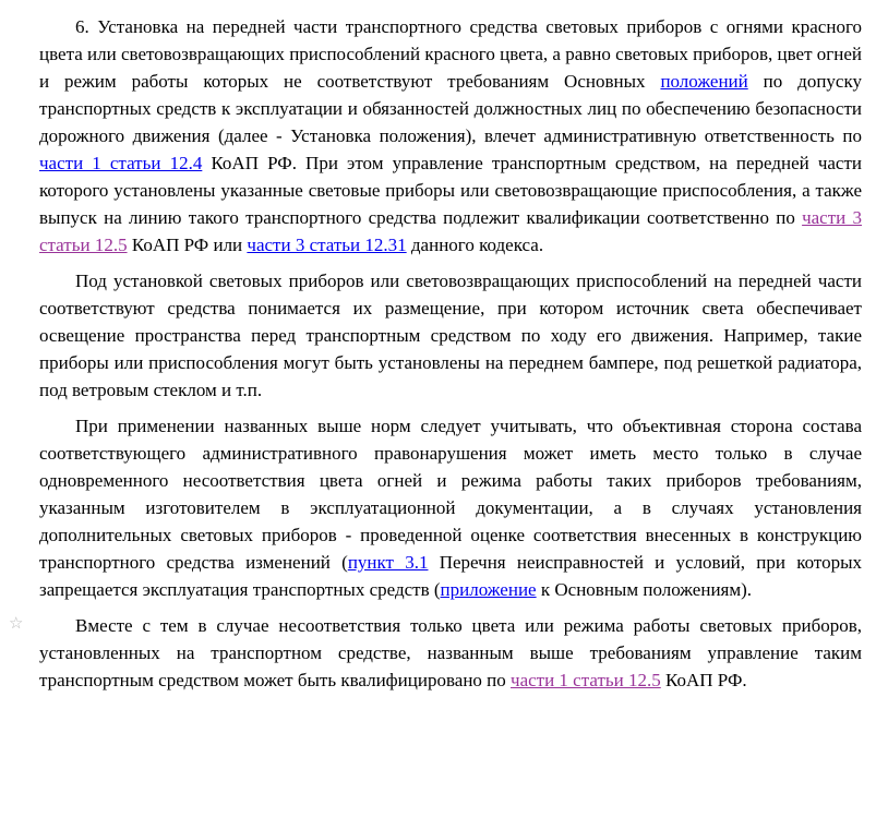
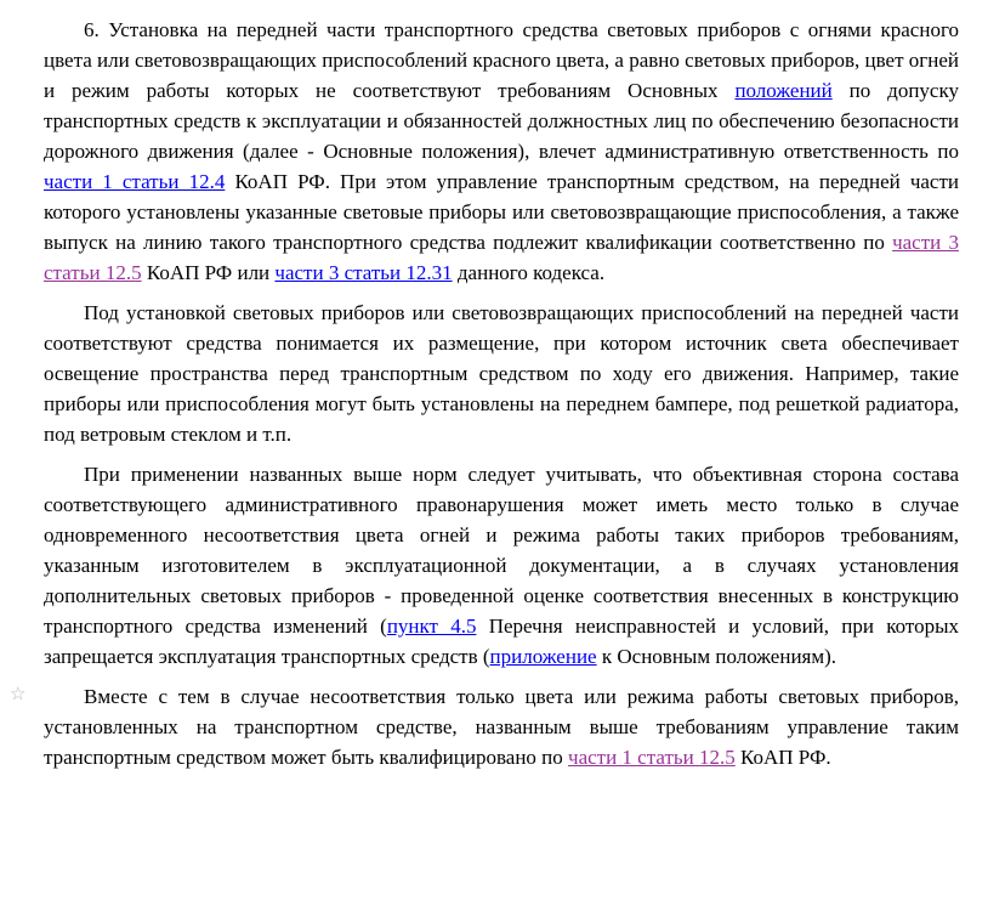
- 6. Установка на передней части транспортного средства световых приборов с огнями красного цвета или световозвращающих приспособлений красного цвета, а равно световых приборов, цвет огней и режим работы которых не соответствуют требованиям Основных положений по допуску транспортных средств к эксплуатации и обязанностей должностных лиц по обеспечению безопасности дорожного движения (далее - Установка положения), влечет административную ответственность по части 1 статьи 12.4 КоАП РФ. При этом управление транспортным средством, на передней части которого установлены указанные световые приборы или световозвращающие приспособления, а также выпуск на линию такого транспортного средства подлежит квалификации соответственно по части 3 статьи 12.5 КоАП РФ или части 3 статьи 12.31 данного кодекса.
+ 6. Установка на передней части транспортного средства световых приборов с огнями красного цвета или световозвращающих приспособлений красного цвета, а равно световых приборов, цвет огней и режим работы которых не соответствуют требованиям Основных положений по допуску транспортных средств к эксплуатации и обязанностей должностных лиц по обеспечению безопасности дорожного движения (далее - Основные положения), влечет административную ответственность по части 1 статьи 12.4 КоАП РФ. При этом управление транспортным средством, на передней части которого установлены указанные световые приборы или световозвращающие приспособления, а также выпуск на линию такого транспортного средства подлежит квалификации соответственно по части 3 статьи 12.5 КоАП РФ или части 3 статьи 12.31 данного кодекса.
  Под установкой световых приборов или световозвращающих приспособлений на передней части соответствуют средства понимается их размещение, при котором источник света обеспечивает освещение пространства перед транспортным средством по ходу его движения. Например, такие приборы или приспособления могут быть установлены на переднем бампере, под решеткой радиатора, под ветровым стеклом и т.п.
- При применении названных выше норм следует учитывать, что объективная сторона состава соответствующего административного правонарушения может иметь место только в случае одновременного несоответствия цвета огней и режима работы таких приборов требованиям, указанным изготовителем в эксплуатационной документации, а в случаях установления дополнительных световых приборов - проведенной оценке соответствия внесенных в конструкцию транспортного средства изменений (пункт 3.1 Перечня неисправностей и условий, при которых запрещается эксплуатация транспортных средств (приложение к Основным положениям).
+ При применении названных выше норм следует учитывать, что объективная сторона состава соответствующего административного правонарушения может иметь место только в случае одновременного несоответствия цвета огней и режима работы таких приборов требованиям, указанным изготовителем в эксплуатационной документации, а в случаях установления дополнительных световых приборов - проведенной оценке соответствия внесенных в конструкцию транспортного средства изменений (пункт 4.5 Перечня неисправностей и условий, при которых запрещается эксплуатация транспортных средств (приложение к Основным положениям).
  ☆
  Вместе с тем в случае несоответствия только цвета или режима работы световых приборов, установленных на транспортном средстве, названным выше требованиям управление таким транспортным средством может быть квалифицировано по части 1 статьи 12.5 КоАП РФ.
